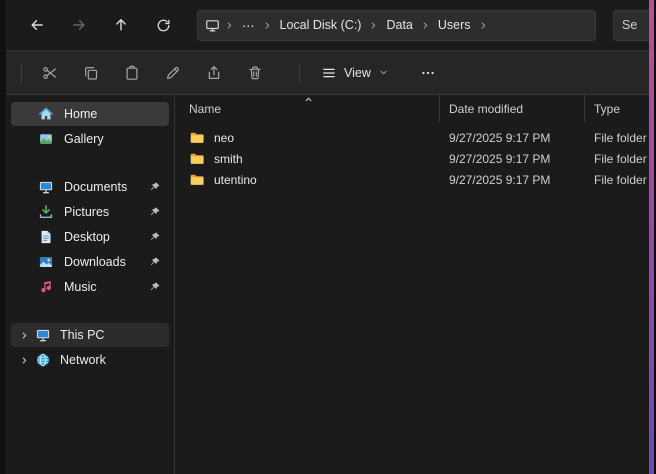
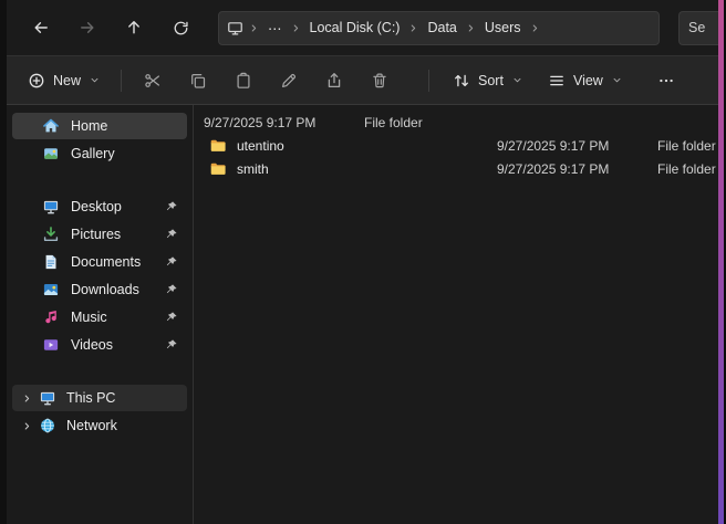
  ⋯
  Local Disk (C:)
  Data
  Users
  Se
+ New
+ Sort
  View
  Home
  Gallery
- Documents
+ Desktop
  Pictures
- Desktop
+ Documents
  Downloads
  Music
+ Videos
  This PC
  Network
- Name
- Date modified
- Type
- neo
  9/27/2025 9:17 PM
  File folder
- smith
+ utentino
  9/27/2025 9:17 PM
  File folder
- utentino
+ smith
  9/27/2025 9:17 PM
  File folder
